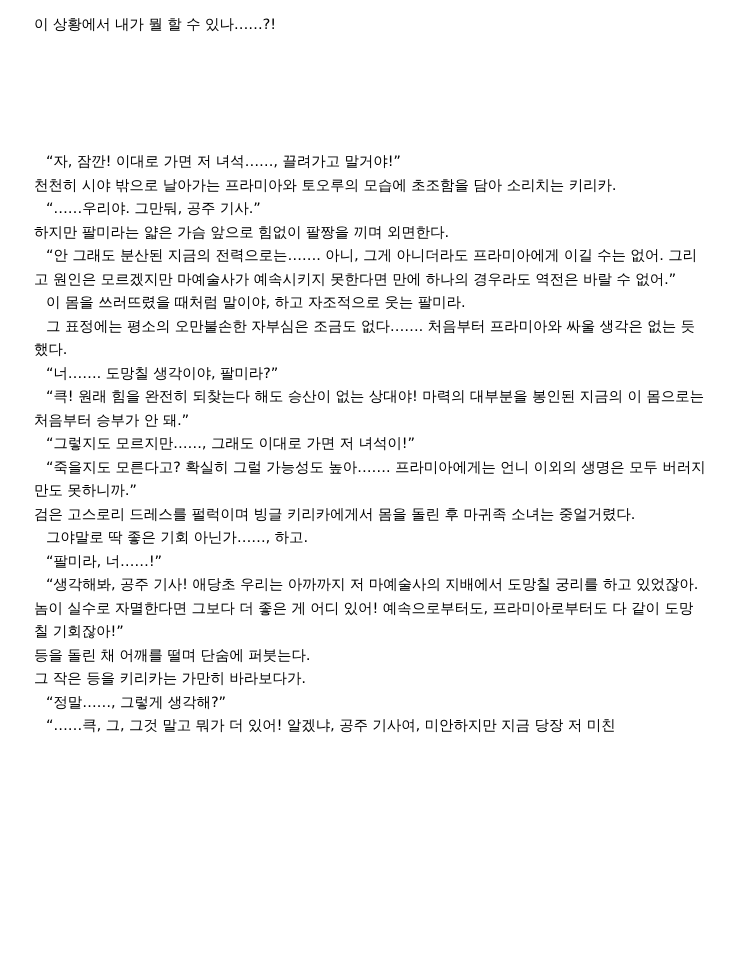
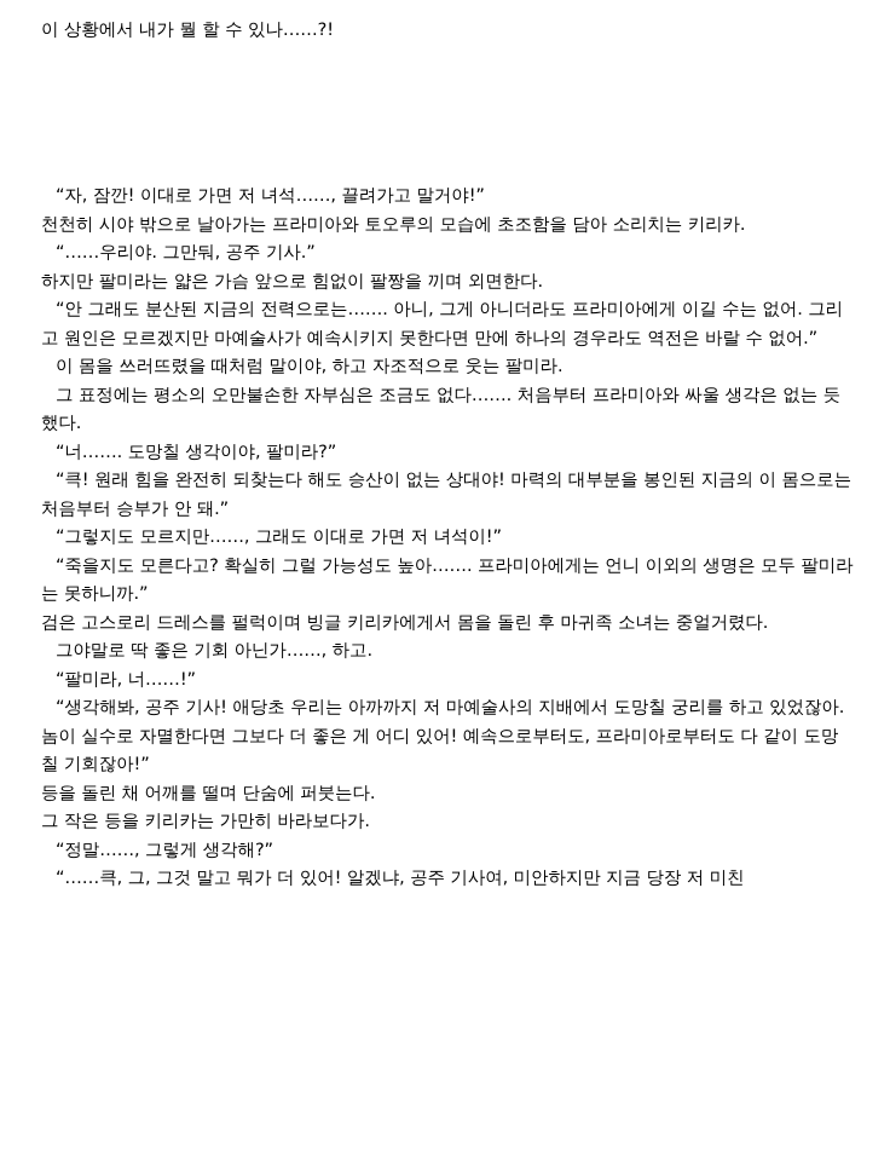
  이 상황에서 내가 뭘 할 수 있나……?!
  “자, 잠깐! 이대로 가면 저 녀석……, 끌려가고 말거야!”
  천천히 시야 밖으로 날아가는 프라미아와 토오루의 모습에 초조함을 담아 소리치는 키리카.
  “……우리야. 그만둬, 공주 기사.”
  하지만 팔미라는 얇은 가슴 앞으로 힘없이 팔짱을 끼며 외면한다.
  “안 그래도 분산된 지금의 전력으로는……. 아니, 그게 아니더라도 프라미아에게 이길 수는 없어. 그리고 원인은 모르겠지만 마예술사가 예속시키지 못한다면 만에 하나의 경우라도 역전은 바랄 수 없어.”
  이 몸을 쓰러뜨렸을 때처럼 말이야, 하고 자조적으로 웃는 팔미라.
  그 표정에는 평소의 오만불손한 자부심은 조금도 없다……. 처음부터 프라미아와 싸울 생각은 없는 듯했다.
  “너……. 도망칠 생각이야, 팔미라?”
  “큭! 원래 힘을 완전히 되찾는다 해도 승산이 없는 상대야! 마력의 대부분을 봉인된 지금의 이 몸으로는 처음부터 승부가 안 돼.”
  “그렇지도 모르지만……, 그래도 이대로 가면 저 녀석이!”
- “죽을지도 모른다고? 확실히 그럴 가능성도 높아……. 프라미아에게는 언니 이외의 생명은 모두 버러지만도 못하니까.”
+ “죽을지도 모른다고? 확실히 그럴 가능성도 높아……. 프라미아에게는 언니 이외의 생명은 모두 팔미라는 못하니까.”
  검은 고스로리 드레스를 펄럭이며 빙글 키리카에게서 몸을 돌린 후 마귀족 소녀는 중얼거렸다.
  그야말로 딱 좋은 기회 아닌가……, 하고.
  “팔미라, 너……!”
  “생각해봐, 공주 기사! 애당초 우리는 아까까지 저 마예술사의 지배에서 도망칠 궁리를 하고 있었잖아. 놈이 실수로 자멸한다면 그보다 더 좋은 게 어디 있어! 예속으로부터도, 프라미아로부터도 다 같이 도망칠 기회잖아!”
  등을 돌린 채 어깨를 떨며 단숨에 퍼붓는다.
  그 작은 등을 키리카는 가만히 바라보다가.
  “정말……, 그렇게 생각해?”
  “……큭, 그, 그것 말고 뭐가 더 있어! 알겠냐, 공주 기사여, 미안하지만 지금 당장 저 미친
